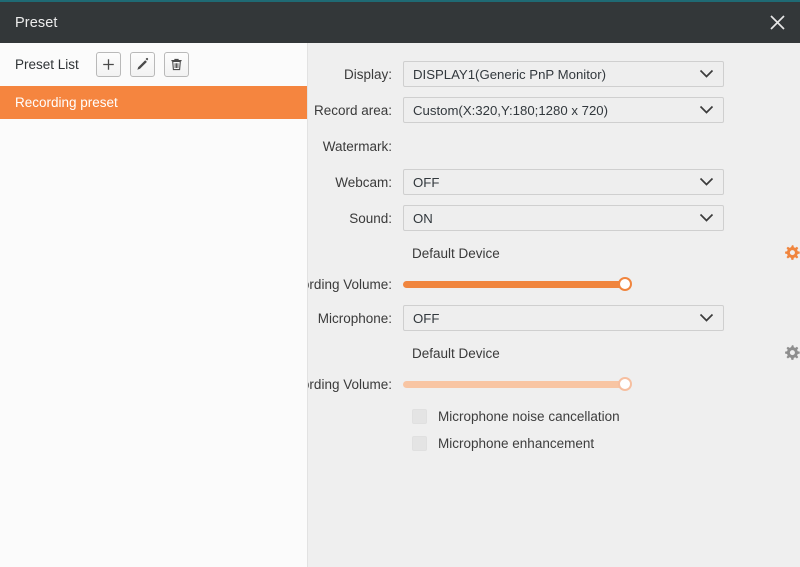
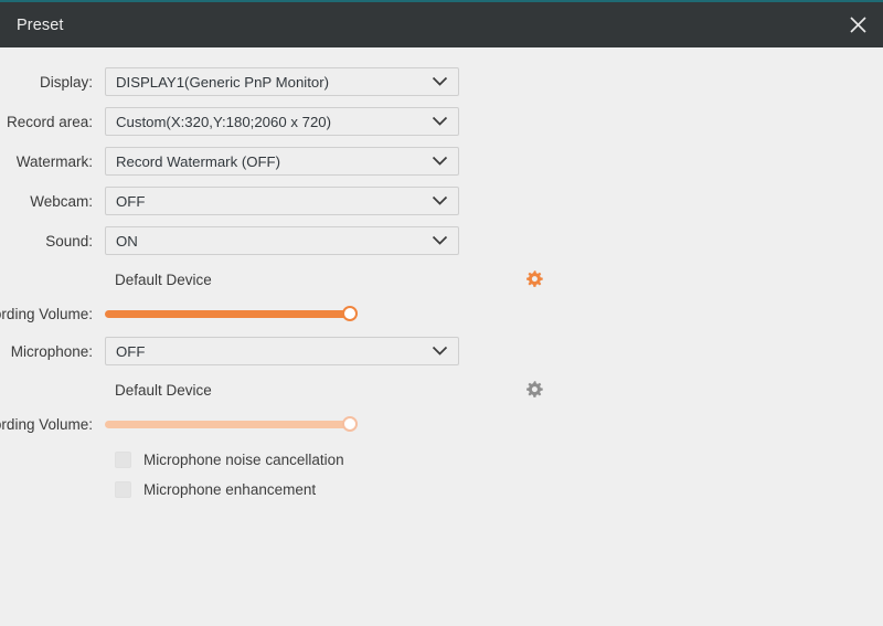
  Preset
- Preset List
- Recording preset
  Display:
  DISPLAY1(Generic PnP Monitor)
  Record area:
- Custom(X:320,Y:180;1280 x 720)
+ Custom(X:320,Y:180;2060 x 720)
  Watermark:
+ Record Watermark (OFF)
  Webcam:
  OFF
  Sound:
  ON
  Default Device
  rding Volume:
  Microphone:
  OFF
  Default Device
  rding Volume:
  Microphone noise cancellation
  Microphone enhancement
